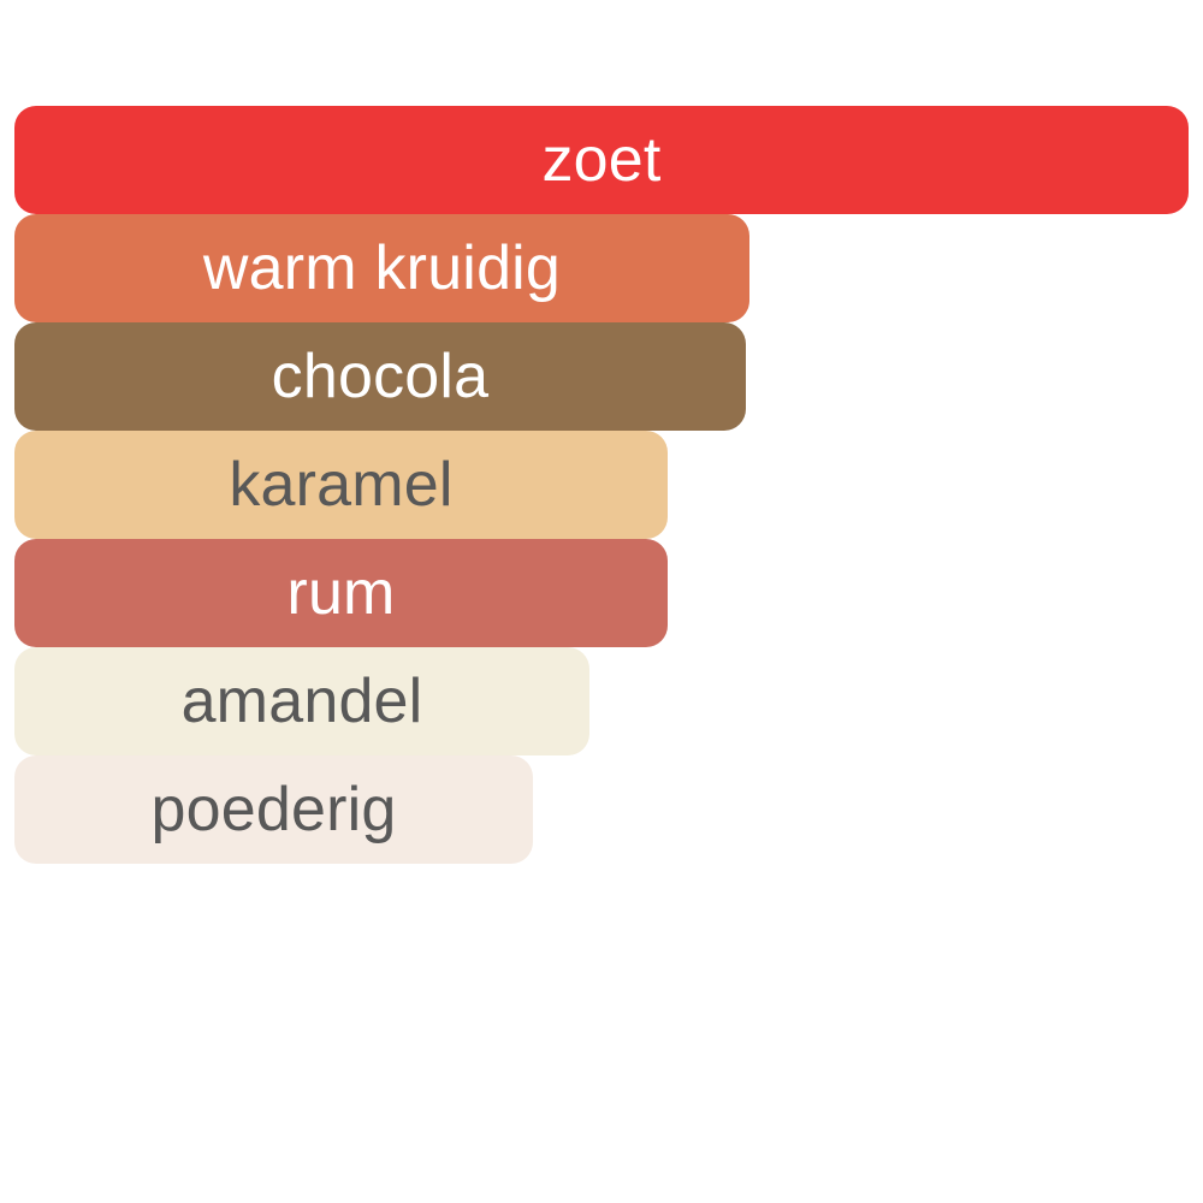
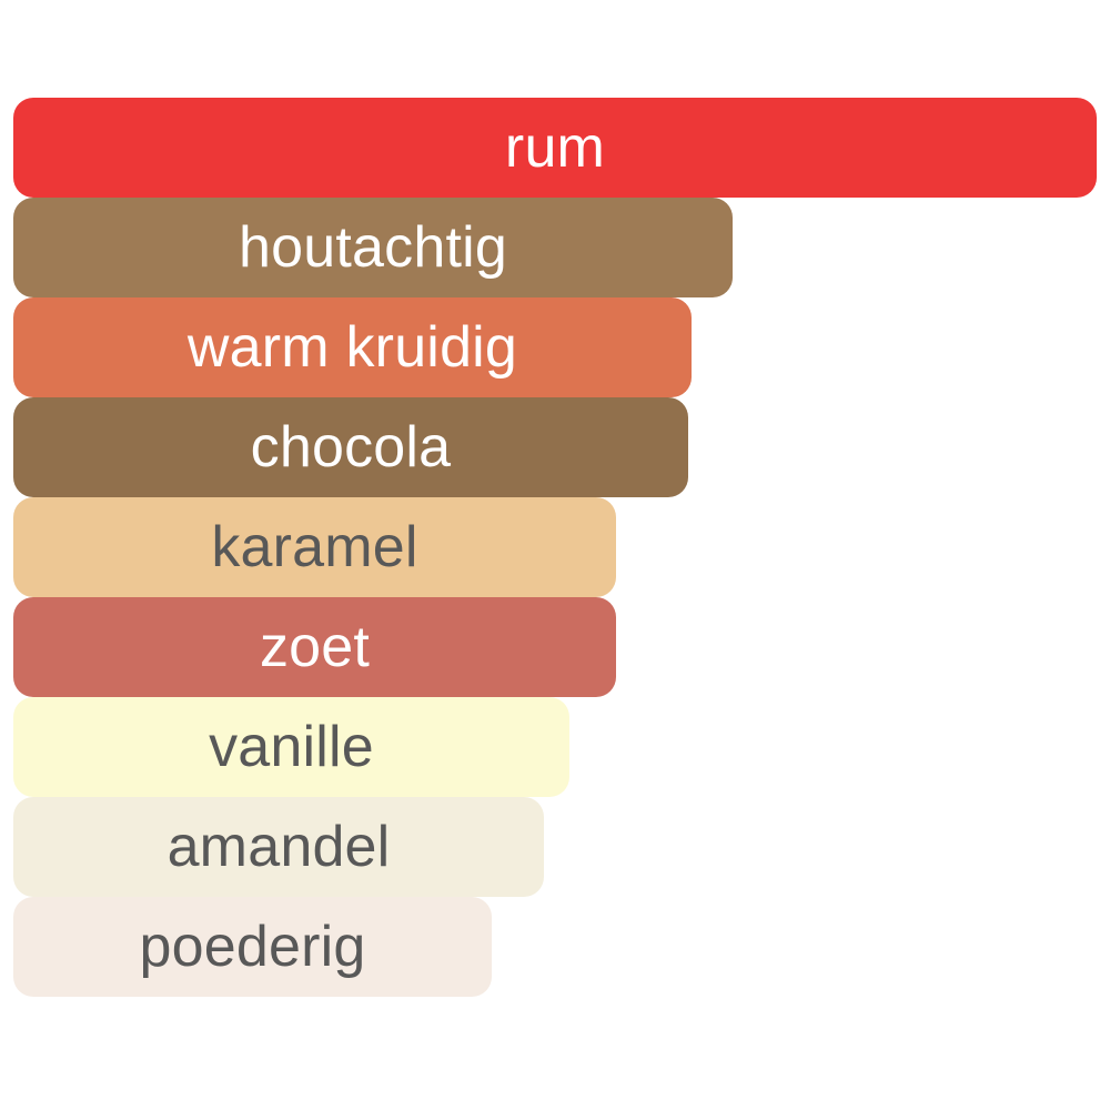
- zoet
+ rum
+ houtachtig
  warm kruidig
  chocola
  karamel
- rum
+ zoet
+ vanille
  amandel
  poederig
